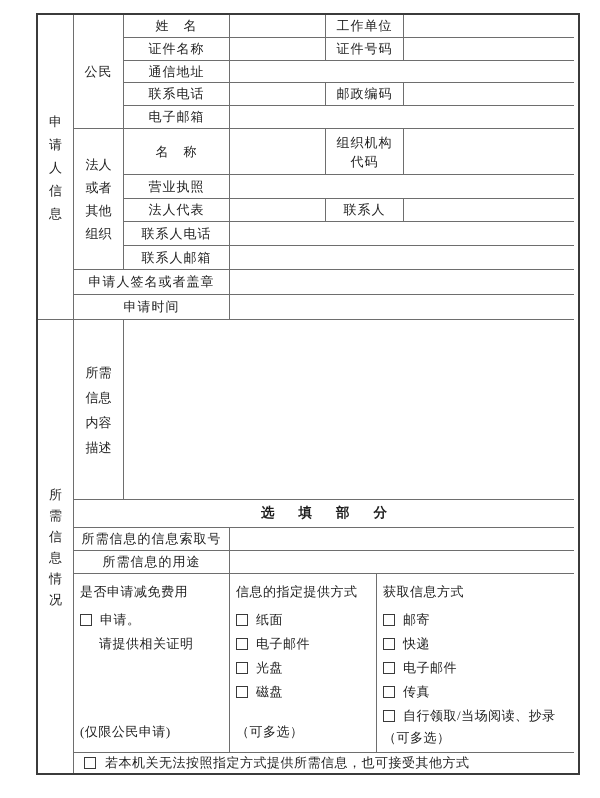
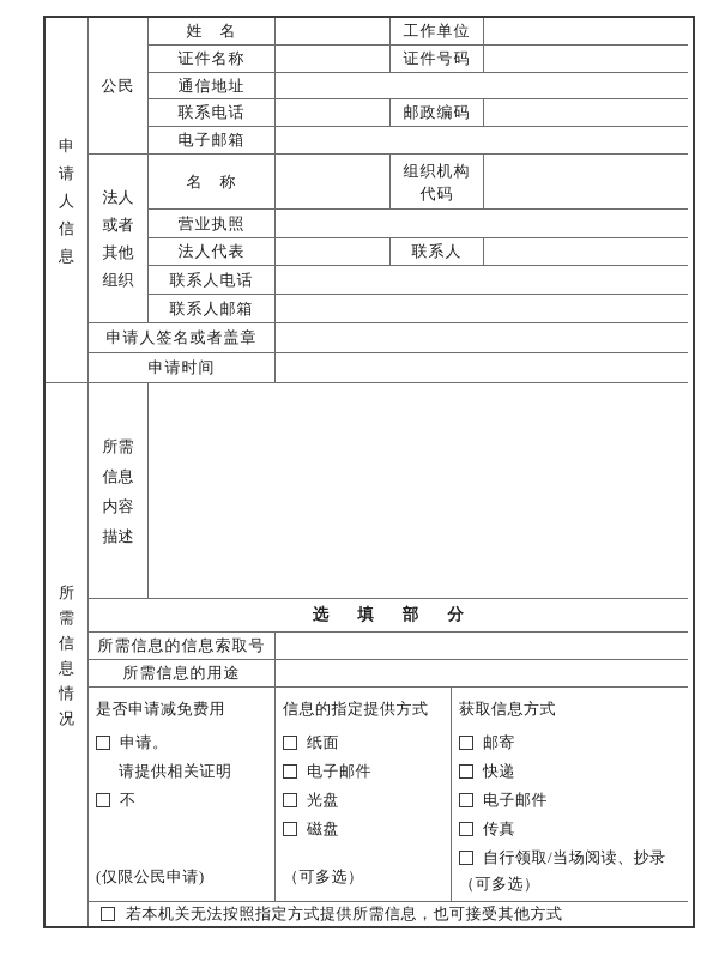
  申请人信息
  公民
  法人或者其他组织
  姓 名
  工作单位
  证件名称
  证件号码
  通信地址
  联系电话
  邮政编码
  电子邮箱
  名 称
  组织机构代码
  营业执照
  法人代表
  联系人
  联系人电话
  联系人邮箱
  申请人签名或者盖章
  申请时间
  所需信息情况
  所需信息内容描述
  选填部分
  所需信息的信息索取号
  所需信息的用途
  是否申请减免费用
  申请。
  请提供相关证明
+ 不
  (仅限公民申请)
  信息的指定提供方式
  纸面
  电子邮件
  光盘
  磁盘
  （可多选）
  获取信息方式
  邮寄
  快递
  电子邮件
  传真
  自行领取/当场阅读、抄录
  （可多选）
  若本机关无法按照指定方式提供所需信息，也可接受其他方式
